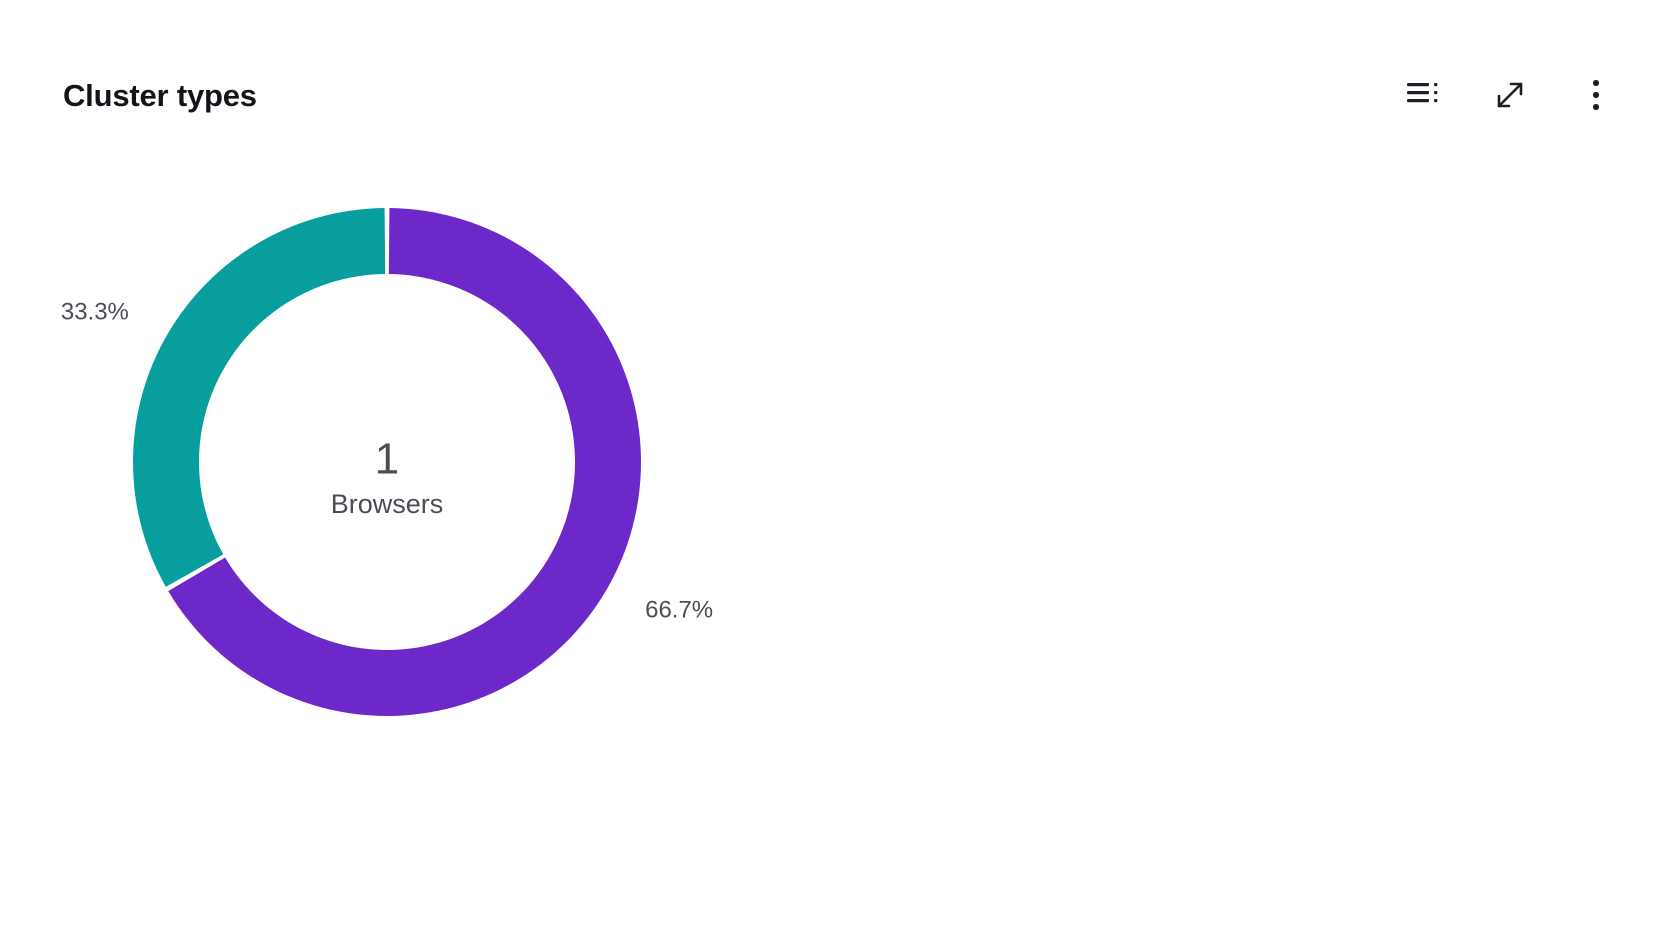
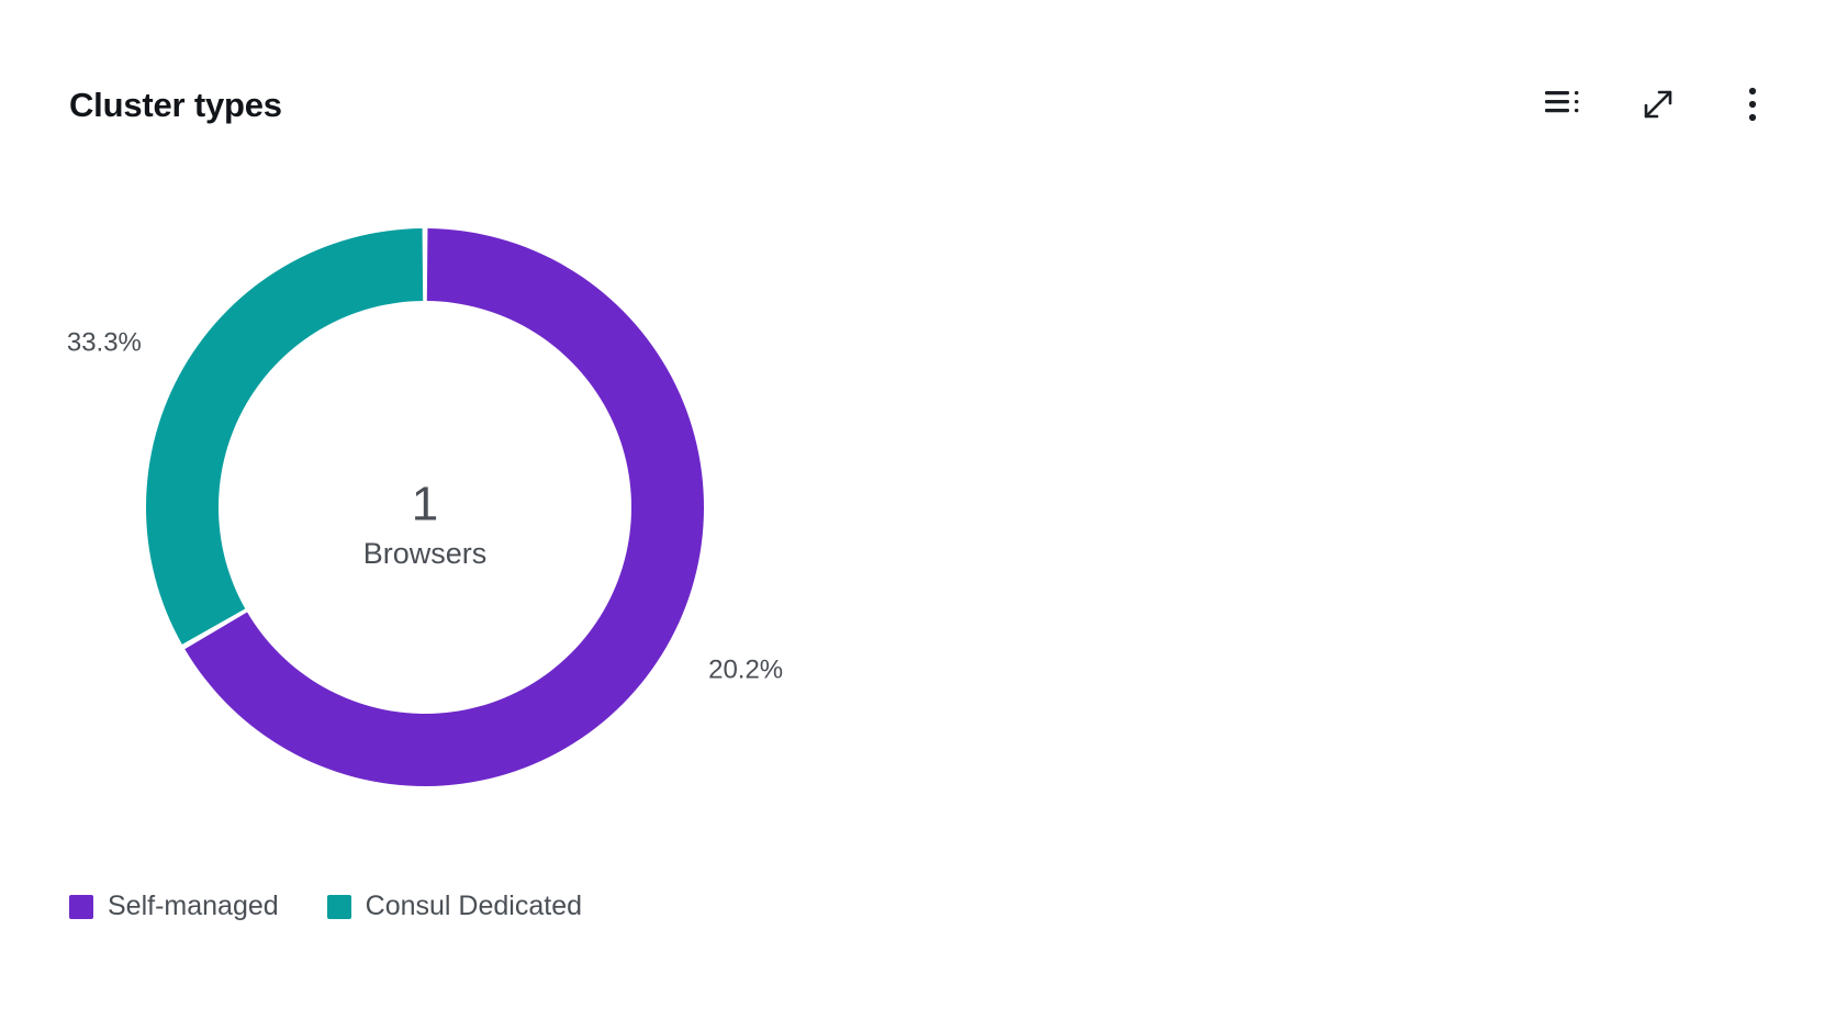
  Cluster types
- 66.7%
+ 20.2%
  33.3%
  1
  Browsers
+ Self-managed
+ Consul Dedicated
